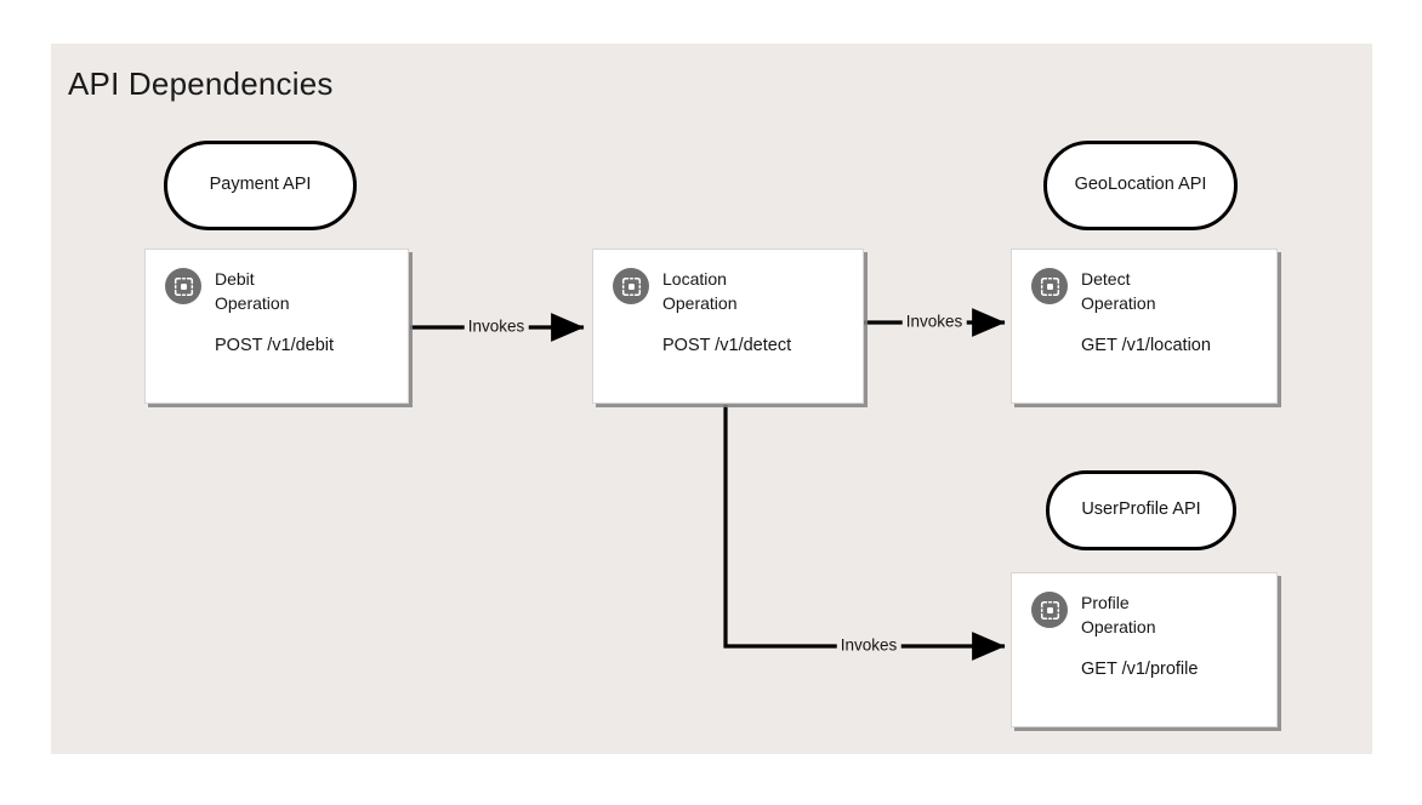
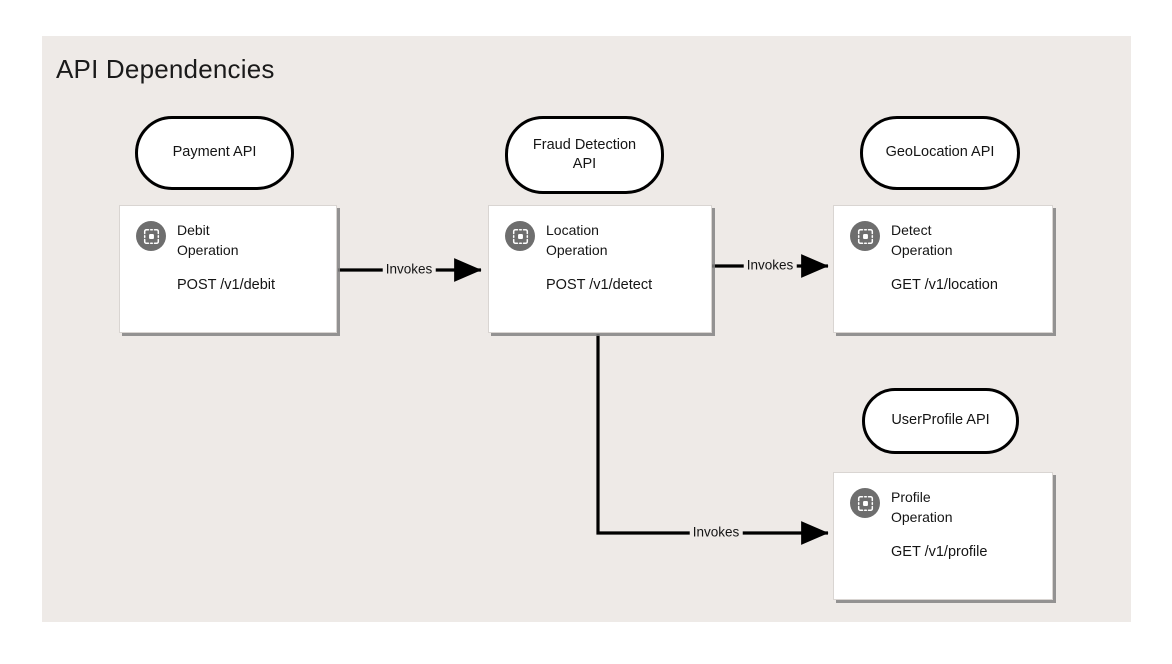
  API Dependencies
  Invokes
  Invokes
  Invokes
  Payment API
  Debit
  Operation
  POST /v1/debit
+ Fraud Detection
+ API
  Location
  Operation
  POST /v1/detect
  GeoLocation API
  Detect
  Operation
  GET /v1/location
  UserProfile API
  Profile
  Operation
  GET /v1/profile
